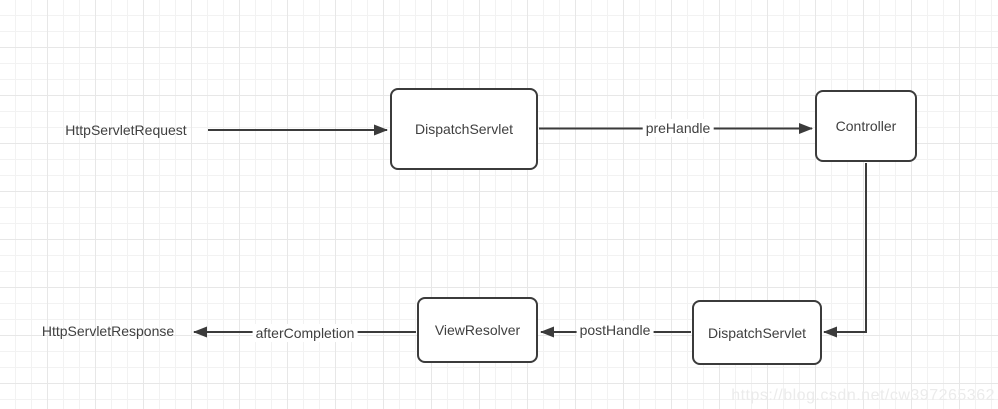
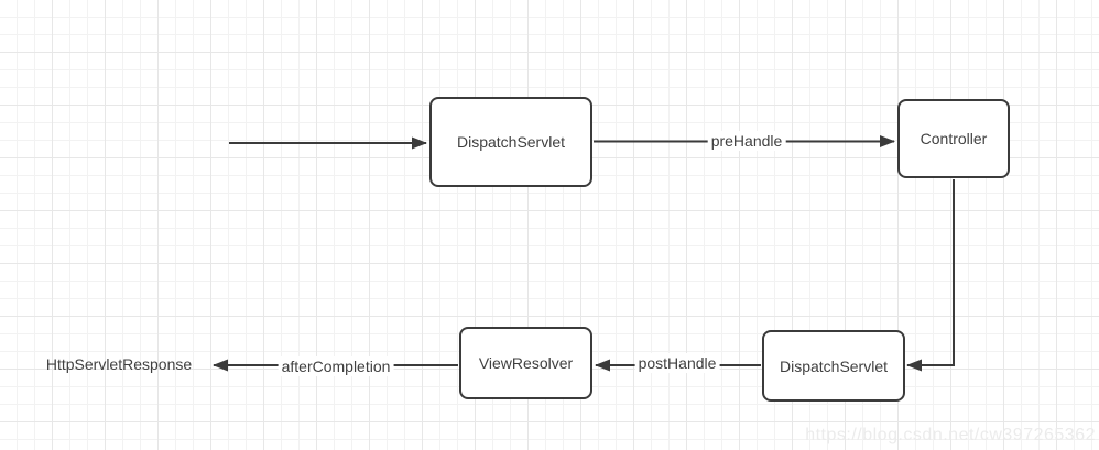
- HttpServletRequest
  DispatchServlet
  preHandle
  Controller
  DispatchServlet
  postHandle
  ViewResolver
  afterCompletion
  HttpServletResponse
  https://blog.csdn.net/cw397265362
